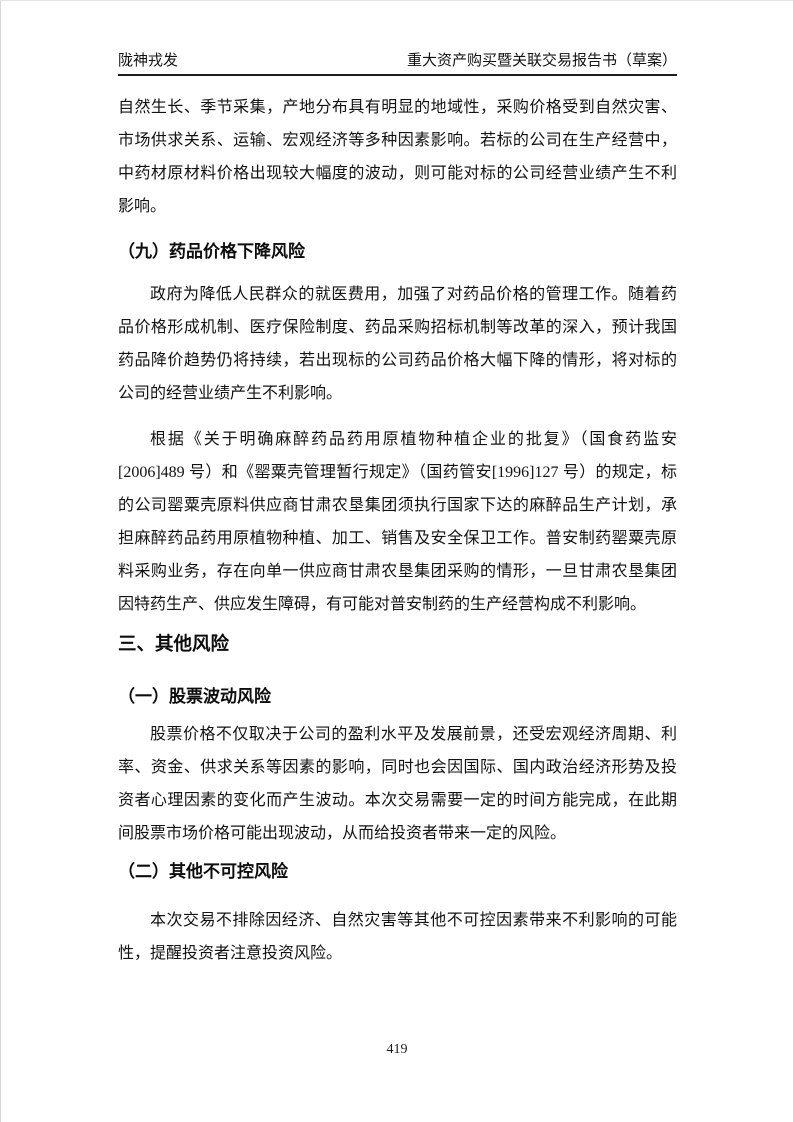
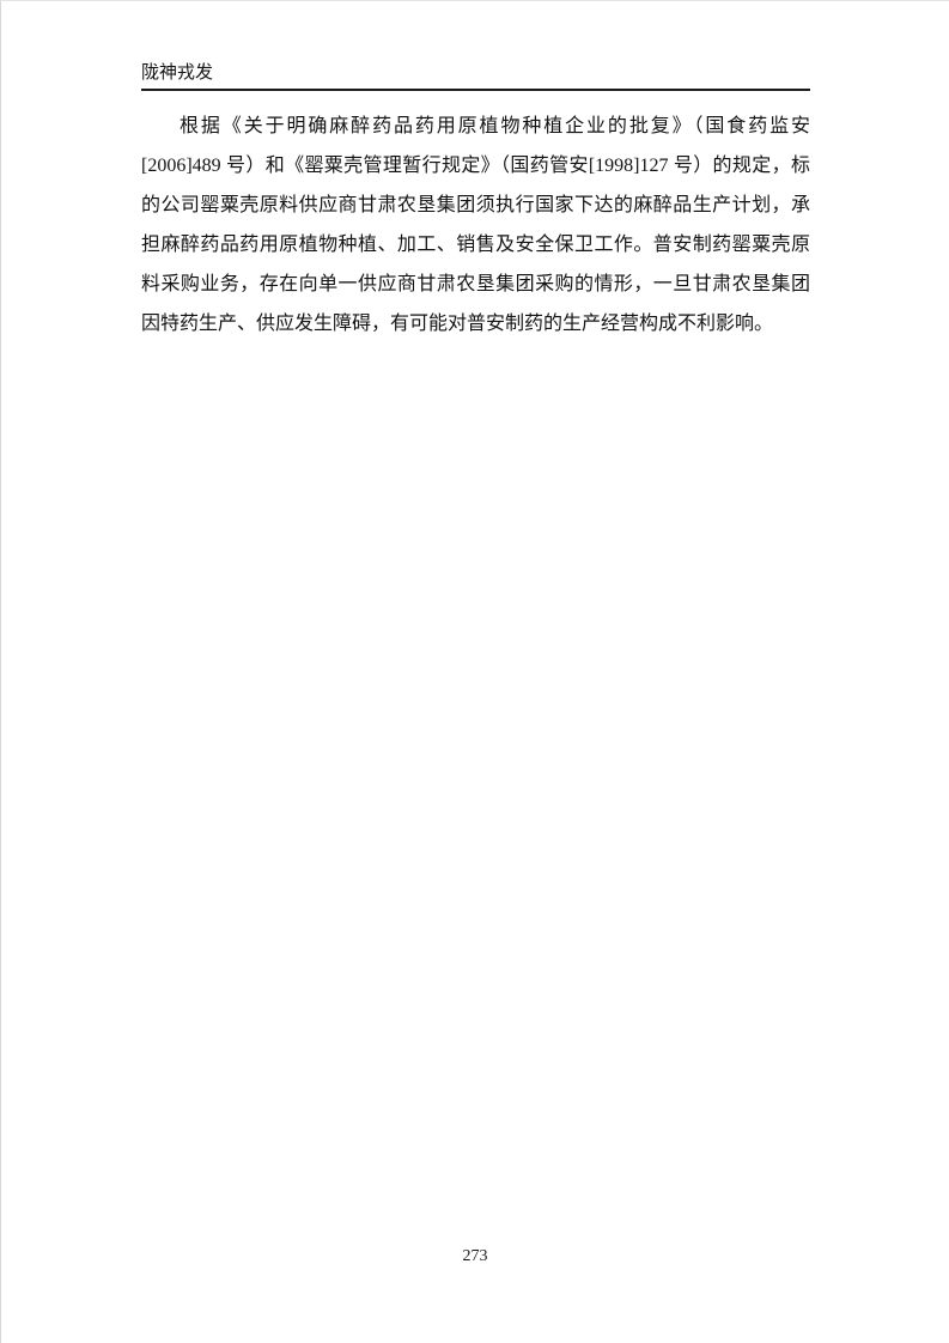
  陇神戎发
- 重大资产购买暨关联交易报告书（草案）
- 自然生长、季节采集，产地分布具有明显的地域性，采购价格受到自然灾害、市场供求关系、运输、宏观经济等多种因素影响。若标的公司在生产经营中，中药材原材料价格出现较大幅度的波动，则可能对标的公司经营业绩产生不利影响。
- （九）药品价格下降风险
- 政府为降低人民群众的就医费用，加强了对药品价格的管理工作。随着药品价格形成机制、医疗保险制度、药品采购招标机制等改革的深入，预计我国药品降价趋势仍将持续，若出现标的公司药品价格大幅下降的情形，将对标的公司的经营业绩产生不利影响。
- 根据《关于明确麻醉药品药用原植物种植企业的批复》（国食药监安[2006]489 号）和《罂粟壳管理暂行规定》（国药管安[1996]127 号）的规定，标的公司罂粟壳原料供应商甘肃农垦集团须执行国家下达的麻醉品生产计划，承担麻醉药品药用原植物种植、加工、销售及安全保卫工作。普安制药罂粟壳原料采购业务，存在向单一供应商甘肃农垦集团采购的情形，一旦甘肃农垦集团因特药生产、供应发生障碍，有可能对普安制药的生产经营构成不利影响。
+ 根据《关于明确麻醉药品药用原植物种植企业的批复》（国食药监安[2006]489 号）和《罂粟壳管理暂行规定》（国药管安[1998]127 号）的规定，标的公司罂粟壳原料供应商甘肃农垦集团须执行国家下达的麻醉品生产计划，承担麻醉药品药用原植物种植、加工、销售及安全保卫工作。普安制药罂粟壳原料采购业务，存在向单一供应商甘肃农垦集团采购的情形，一旦甘肃农垦集团因特药生产、供应发生障碍，有可能对普安制药的生产经营构成不利影响。
- 三、其他风险
- （一）股票波动风险
- 股票价格不仅取决于公司的盈利水平及发展前景，还受宏观经济周期、利率、资金、供求关系等因素的影响，同时也会因国际、国内政治经济形势及投资者心理因素的变化而产生波动。本次交易需要一定的时间方能完成，在此期间股票市场价格可能出现波动，从而给投资者带来一定的风险。
- （二）其他不可控风险
- 本次交易不排除因经济、自然灾害等其他不可控因素带来不利影响的可能性，提醒投资者注意投资风险。
- 419
+ 273
